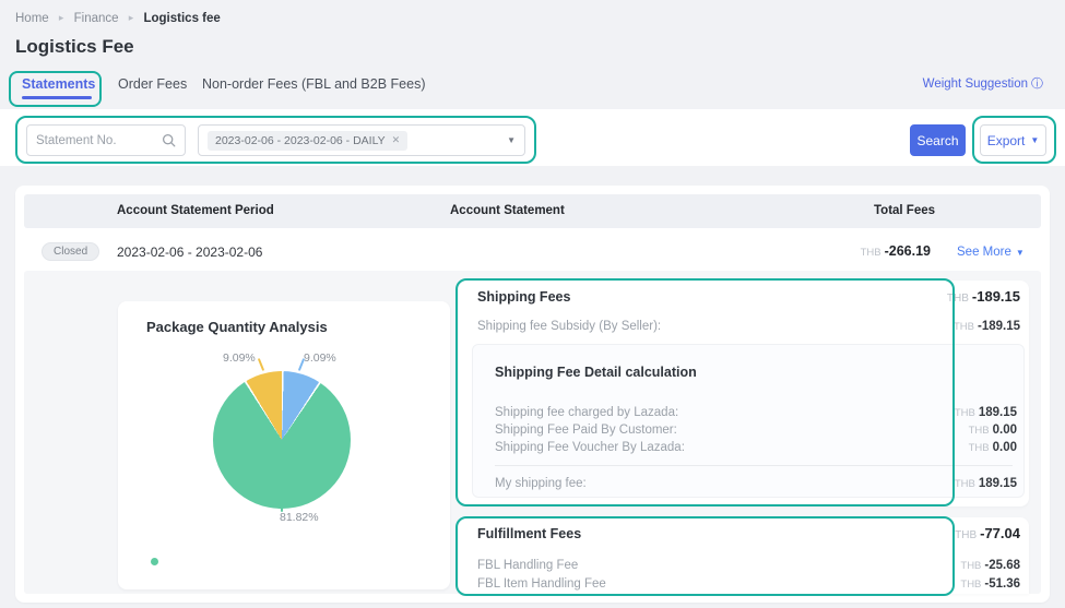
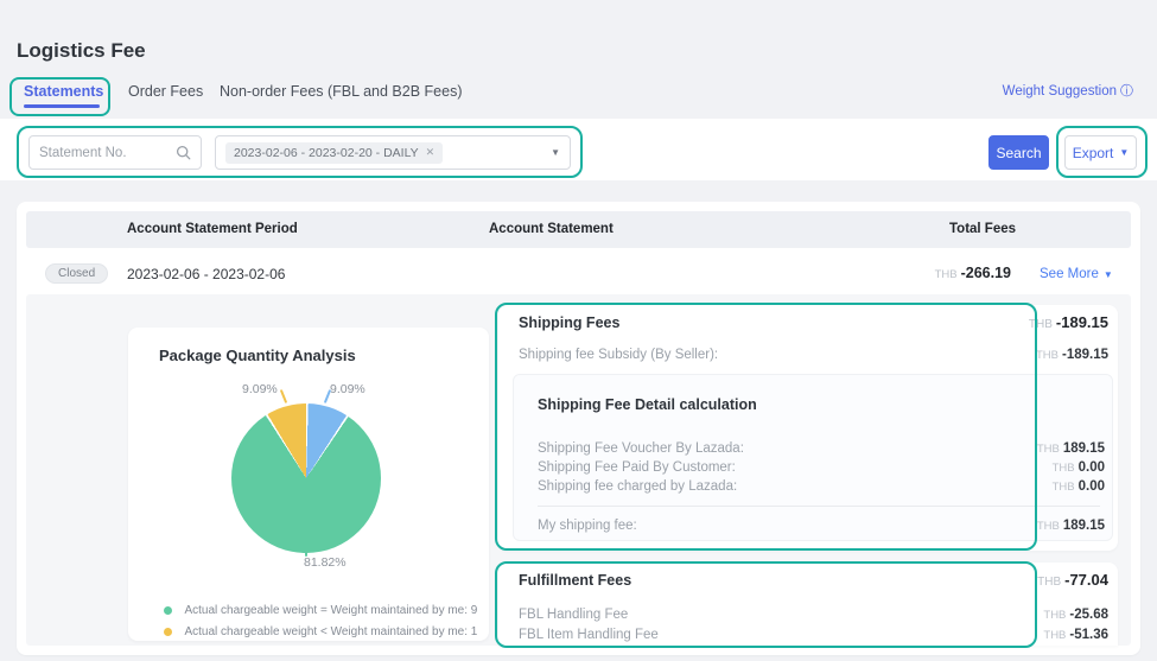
- Home ▸ Finance ▸ Logistics fee
  Logistics Fee
  Statements
  Order Fees
  Non-order Fees (FBL and B2B Fees)
  Weight Suggestion ⓘ
  Statement No.
- 2023-02-06 - 2023-02-06 - DAILY
+ 2023-02-06 - 2023-02-20 - DAILY
  ✕
  ▼
  Search
  Export
  ▼
  Account Statement Period
  Account Statement
  Total Fees
  Closed
  2023-02-06 - 2023-02-06
  THB
  -266.19
  See More ▼
  Package Quantity Analysis
  9.09%
  9.09%
  81.82%
+ Actual chargeable weight = Weight maintained by me: 9
+ Actual chargeable weight < Weight maintained by me: 1
  Shipping Fees
  THB
  -189.15
  Shipping fee Subsidy (By Seller):
  THB
  -189.15
  Shipping Fee Detail calculation
- Shipping fee charged by Lazada:
+ Shipping Fee Voucher By Lazada:
  THB
  189.15
  Shipping Fee Paid By Customer:
  THB
  0.00
- Shipping Fee Voucher By Lazada:
+ Shipping fee charged by Lazada:
  THB
  0.00
  My shipping fee:
  THB
  189.15
  Fulfillment Fees
  THB
  -77.04
  FBL Handling Fee
  THB
  -25.68
  FBL Item Handling Fee
  THB
  -51.36
